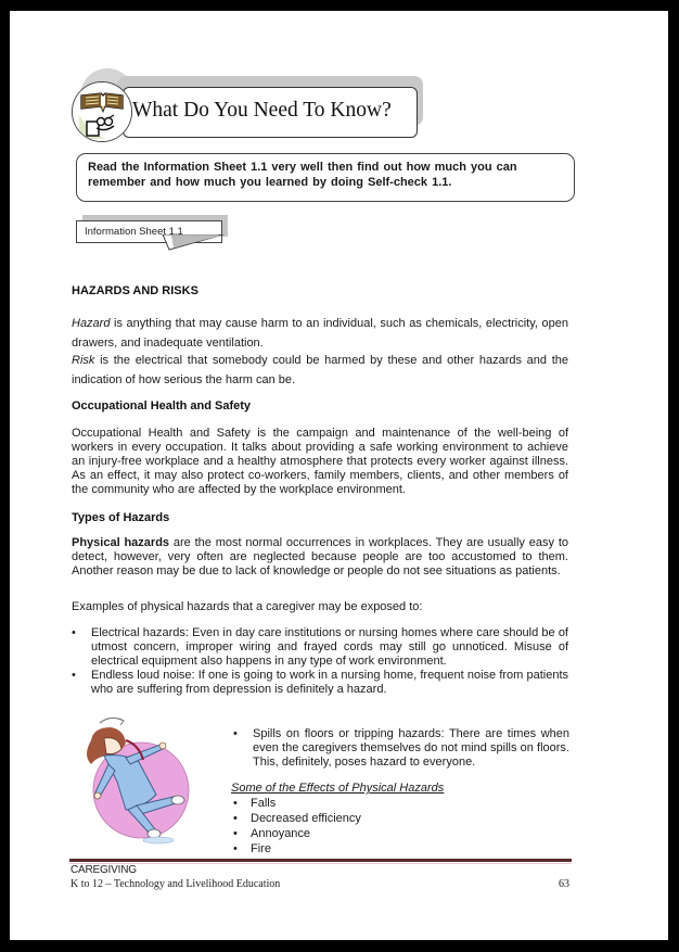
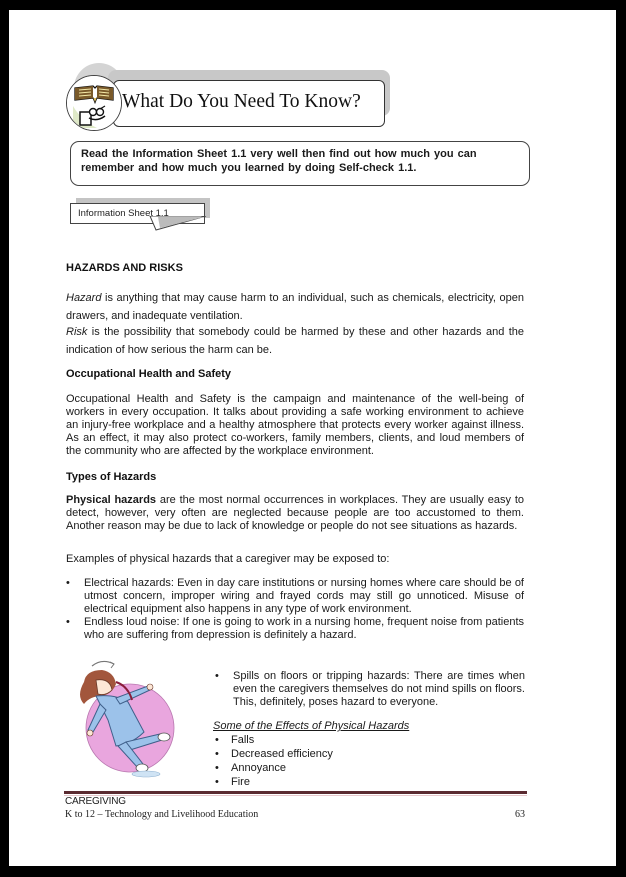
  What Do You Need To Know?
  Read the Information Sheet 1.1 very well then find out how much you can remember and how much you learned by doing Self-check 1.1.
  Information Sheet 1.1
  HAZARDS AND RISKS
  Hazard is anything that may cause harm to an individual, such as chemicals, electricity, open drawers, and inadequate ventilation.
- Risk is the electrical that somebody could be harmed by these and other hazards and the indication of how serious the harm can be.
+ Risk is the possibility that somebody could be harmed by these and other hazards and the indication of how serious the harm can be.
  Occupational Health and Safety
- Occupational Health and Safety is the campaign and maintenance of the well-being of workers in every occupation. It talks about providing a safe working environment to achieve an injury-free workplace and a healthy atmosphere that protects every worker against illness. As an effect, it may also protect co-workers, family members, clients, and other members of the community who are affected by the workplace environment.
+ Occupational Health and Safety is the campaign and maintenance of the well-being of workers in every occupation. It talks about providing a safe working environment to achieve an injury-free workplace and a healthy atmosphere that protects every worker against illness. As an effect, it may also protect co-workers, family members, clients, and loud members of the community who are affected by the workplace environment.
  Types of Hazards
- Physical hazards are the most normal occurrences in workplaces. They are usually easy to detect, however, very often are neglected because people are too accustomed to them. Another reason may be due to lack of knowledge or people do not see situations as patients.
+ Physical hazards are the most normal occurrences in workplaces. They are usually easy to detect, however, very often are neglected because people are too accustomed to them. Another reason may be due to lack of knowledge or people do not see situations as hazards.
  Examples of physical hazards that a caregiver may be exposed to:
  •
  Electrical hazards: Even in day care institutions or nursing homes where care should be of utmost concern, improper wiring and frayed cords may still go unnoticed. Misuse of electrical equipment also happens in any type of work environment.
  •
  Endless loud noise: If one is going to work in a nursing home, frequent noise from patients who are suffering from depression is definitely a hazard.
  •
  Spills on floors or tripping hazards: There are times when even the caregivers themselves do not mind spills on floors. This, definitely, poses hazard to everyone.
  Some of the Effects of Physical Hazards
  •
  Falls
  •
  Decreased efficiency
  •
  Annoyance
  •
  Fire
  CAREGIVING
  K to 12 – Technology and Livelihood Education
  63
